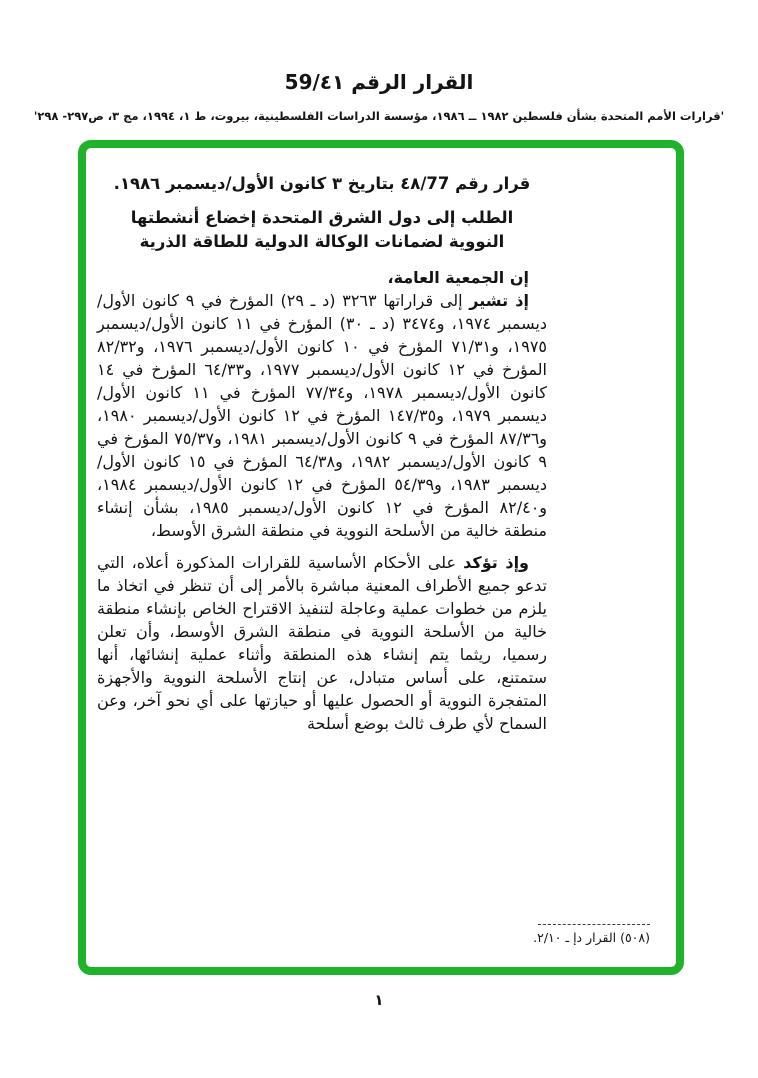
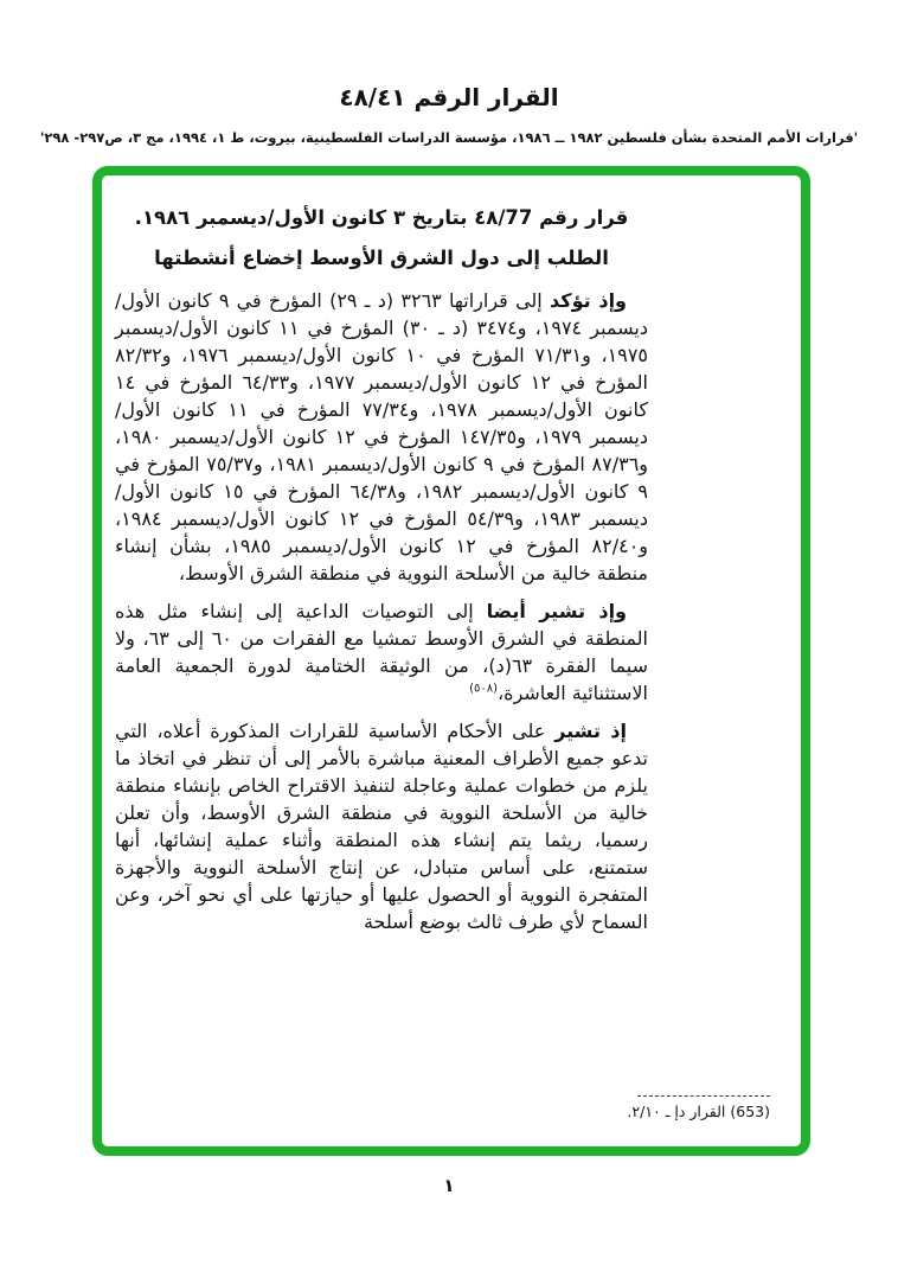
- القرار الرقم 59/٤١
+ القرار الرقم ٤٨/٤١
  'قرارات الأمم المتحدة بشأن فلسطين ١٩٨٢ ــ ١٩٨٦، مؤسسة الدراسات الفلسطينية، بيروت، ط ١، ١٩٩٤، مج ٣، ص٢٩٧- ٢٩٨'
  قرار رقم ٤٨/77 بتاريخ ٣ كانون الأول/ديسمبر ١٩٨٦.
- الطلب إلى دول الشرق المتحدة إخضاع أنشطتها
+ الطلب إلى دول الشرق الأوسط إخضاع أنشطتها
- النووية لضمانات الوكالة الدولية للطاقة الذرية
- إن الجمعية العامة،
- إذ تشير إلى قراراتها ٣٢٦٣ (د ـ ٢٩) المؤرخ في ٩ كانون الأول/ديسمبر ١٩٧٤، و٣٤٧٤ (د ـ ٣٠) المؤرخ في ١١ كانون الأول/ديسمبر ١٩٧٥، و٧١/٣١ المؤرخ في ١٠ كانون الأول/ديسمبر ١٩٧٦، و٨٢/٣٢ المؤرخ في ١٢ كانون الأول/ديسمبر ١٩٧٧، و٦٤/٣٣ المؤرخ في ١٤ كانون الأول/ديسمبر ١٩٧٨، و٧٧/٣٤ المؤرخ في ١١ كانون الأول/ديسمبر ١٩٧٩، و١٤٧/٣٥ المؤرخ في ١٢ كانون الأول/ديسمبر ١٩٨٠، و٨٧/٣٦ المؤرخ في ٩ كانون الأول/ديسمبر ١٩٨١، و٧٥/٣٧ المؤرخ في ٩ كانون الأول/ديسمبر ١٩٨٢، و٦٤/٣٨ المؤرخ في ١٥ كانون الأول/ديسمبر ١٩٨٣، و٥٤/٣٩ المؤرخ في ١٢ كانون الأول/ديسمبر ١٩٨٤، و٨٢/٤٠ المؤرخ في ١٢ كانون الأول/ديسمبر ١٩٨٥، بشأن إنشاء منطقة خالية من الأسلحة النووية في منطقة الشرق الأوسط،
+ وإذ تؤكد إلى قراراتها ٣٢٦٣ (د ـ ٢٩) المؤرخ في ٩ كانون الأول/ديسمبر ١٩٧٤، و٣٤٧٤ (د ـ ٣٠) المؤرخ في ١١ كانون الأول/ديسمبر ١٩٧٥، و٧١/٣١ المؤرخ في ١٠ كانون الأول/ديسمبر ١٩٧٦، و٨٢/٣٢ المؤرخ في ١٢ كانون الأول/ديسمبر ١٩٧٧، و٦٤/٣٣ المؤرخ في ١٤ كانون الأول/ديسمبر ١٩٧٨، و٧٧/٣٤ المؤرخ في ١١ كانون الأول/ديسمبر ١٩٧٩، و١٤٧/٣٥ المؤرخ في ١٢ كانون الأول/ديسمبر ١٩٨٠، و٨٧/٣٦ المؤرخ في ٩ كانون الأول/ديسمبر ١٩٨١، و٧٥/٣٧ المؤرخ في ٩ كانون الأول/ديسمبر ١٩٨٢، و٦٤/٣٨ المؤرخ في ١٥ كانون الأول/ديسمبر ١٩٨٣، و٥٤/٣٩ المؤرخ في ١٢ كانون الأول/ديسمبر ١٩٨٤، و٨٢/٤٠ المؤرخ في ١٢ كانون الأول/ديسمبر ١٩٨٥، بشأن إنشاء منطقة خالية من الأسلحة النووية في منطقة الشرق الأوسط،
+ وإذ تشير أيضا إلى التوصيات الداعية إلى إنشاء مثل هذه المنطقة في الشرق الأوسط تمشيا مع الفقرات من ٦٠ إلى ٦٣، ولا سيما الفقرة ٦٣(د)، من الوثيقة الختامية لدورة الجمعية العامة الاستثنائية العاشرة،(٥٠٨)
- وإذ تؤكد على الأحكام الأساسية للقرارات المذكورة أعلاه، التي تدعو جميع الأطراف المعنية مباشرة بالأمر إلى أن تنظر في اتخاذ ما يلزم من خطوات عملية وعاجلة لتنفيذ الاقتراح الخاص بإنشاء منطقة خالية من الأسلحة النووية في منطقة الشرق الأوسط، وأن تعلن رسميا، ريثما يتم إنشاء هذه المنطقة وأثناء عملية إنشائها، أنها ستمتنع، على أساس متبادل، عن إنتاج الأسلحة النووية والأجهزة المتفجرة النووية أو الحصول عليها أو حيازتها على أي نحو آخر، وعن السماح لأي طرف ثالث بوضع أسلحة
+ إذ تشير على الأحكام الأساسية للقرارات المذكورة أعلاه، التي تدعو جميع الأطراف المعنية مباشرة بالأمر إلى أن تنظر في اتخاذ ما يلزم من خطوات عملية وعاجلة لتنفيذ الاقتراح الخاص بإنشاء منطقة خالية من الأسلحة النووية في منطقة الشرق الأوسط، وأن تعلن رسميا، ريثما يتم إنشاء هذه المنطقة وأثناء عملية إنشائها، أنها ستمتنع، على أساس متبادل، عن إنتاج الأسلحة النووية والأجهزة المتفجرة النووية أو الحصول عليها أو حيازتها على أي نحو آخر، وعن السماح لأي طرف ثالث بوضع أسلحة
- (٥٠٨) القرار دإ ـ ٢/١٠.
+ (653) القرار دإ ـ ٢/١٠.
  ١
